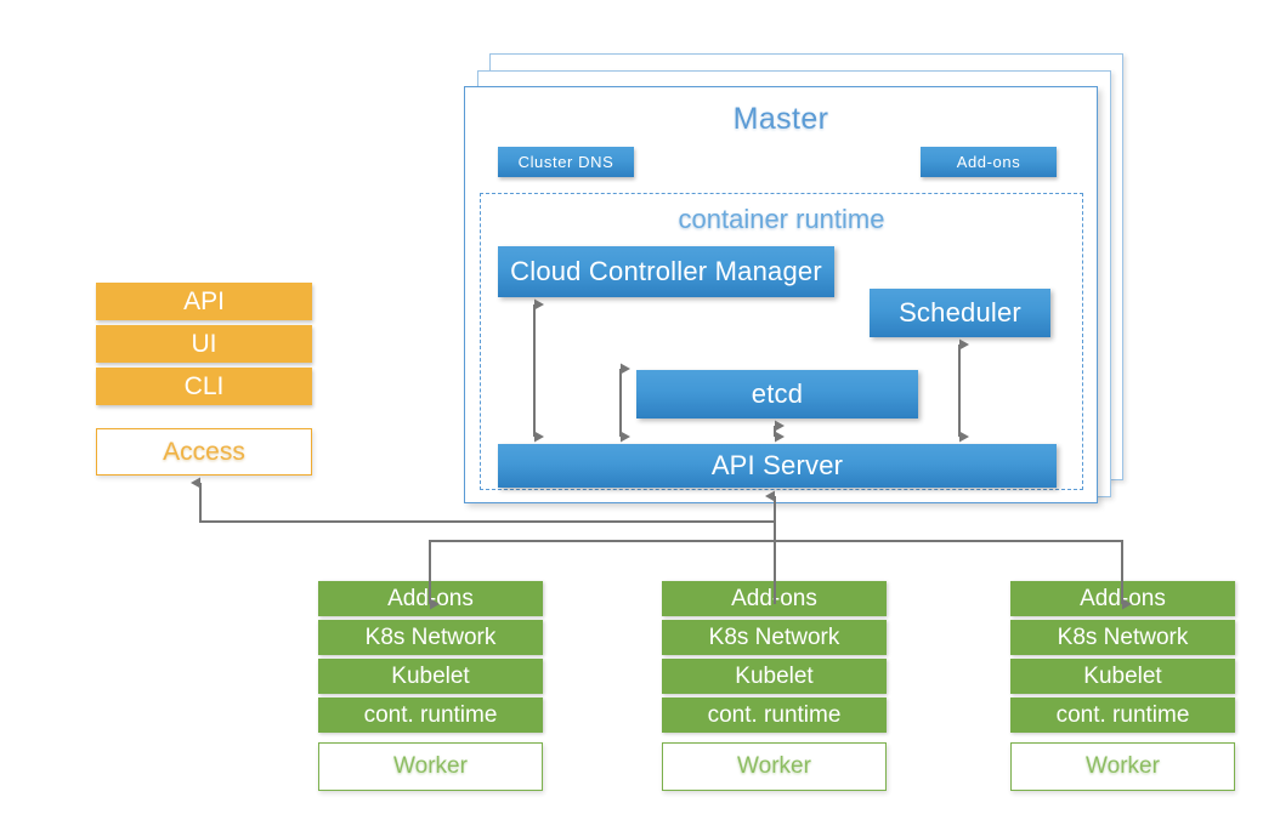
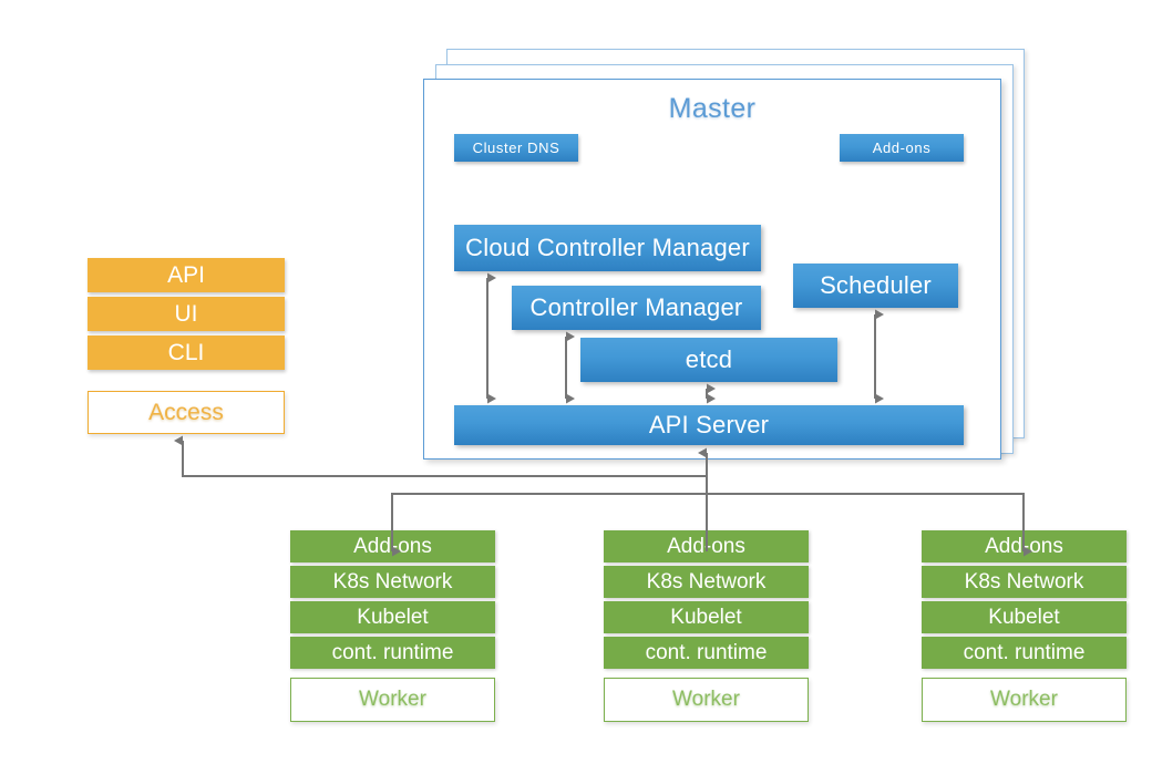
  Master
  Cluster DNS
  Add-ons
- container runtime
  Cloud Controller Manager
+ Controller Manager
  etcd
  Scheduler
  API Server
  API
  UI
  CLI
  Access
  Add-ons
  K8s Network
  Kubelet
  cont. runtime
  Worker
  Add-ons
  K8s Network
  Kubelet
  cont. runtime
  Worker
  Add-ons
  K8s Network
  Kubelet
  cont. runtime
  Worker
